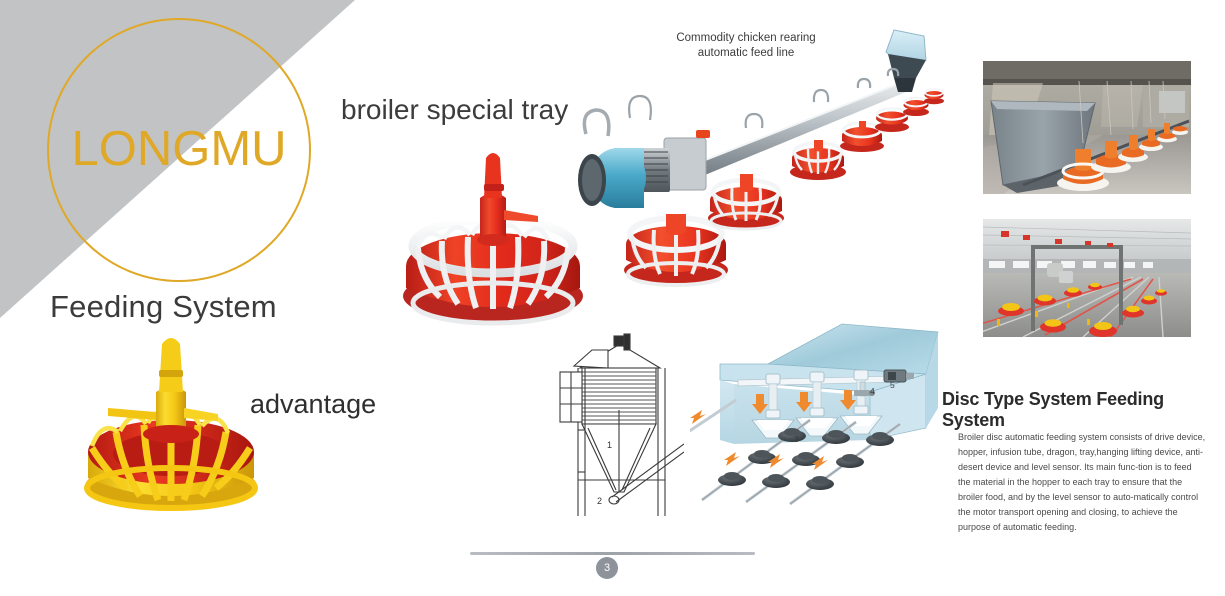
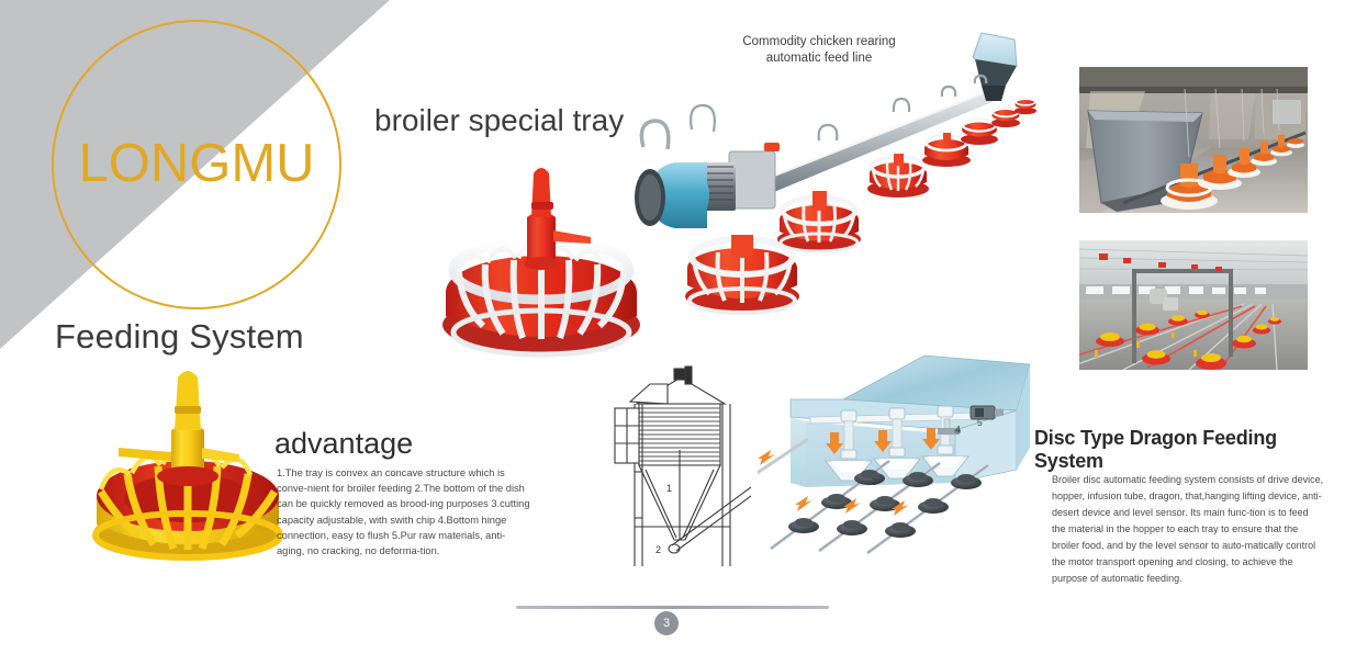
  LONGMU
  Feeding System
  broiler special tray
  Commodity chicken rearing
  automatic feed line
  1
  2
  3
  4
  5
  advantage
+ 1.The tray is convex an concave structure which is conve-nient for broiler feeding 2.The bottom of the dish can be quickly removed as brood-ing purposes 3.cutting capacity adjustable, with swith chip 4.Bottom hinge connection, easy to flush 5.Pur raw materials, anti- aging, no cracking, no deforma-tion.
- Disc Type System Feeding System
+ Disc Type Dragon Feeding System
- Broiler disc automatic feeding system consists of drive device, hopper, infusion tube, dragon, tray,hanging lifting device, anti-desert device and level sensor. Its main func-tion is to feed the material in the hopper to each tray to ensure that the broiler food, and by the level sensor to auto-matically control the motor transport opening and closing, to achieve the purpose of automatic feeding.
+ Broiler disc automatic feeding system consists of drive device, hopper, infusion tube, dragon, that,hanging lifting device, anti-desert device and level sensor. Its main func-tion is to feed the material in the hopper to each tray to ensure that the broiler food, and by the level sensor to auto-matically control the motor transport opening and closing, to achieve the purpose of automatic feeding.
  3
